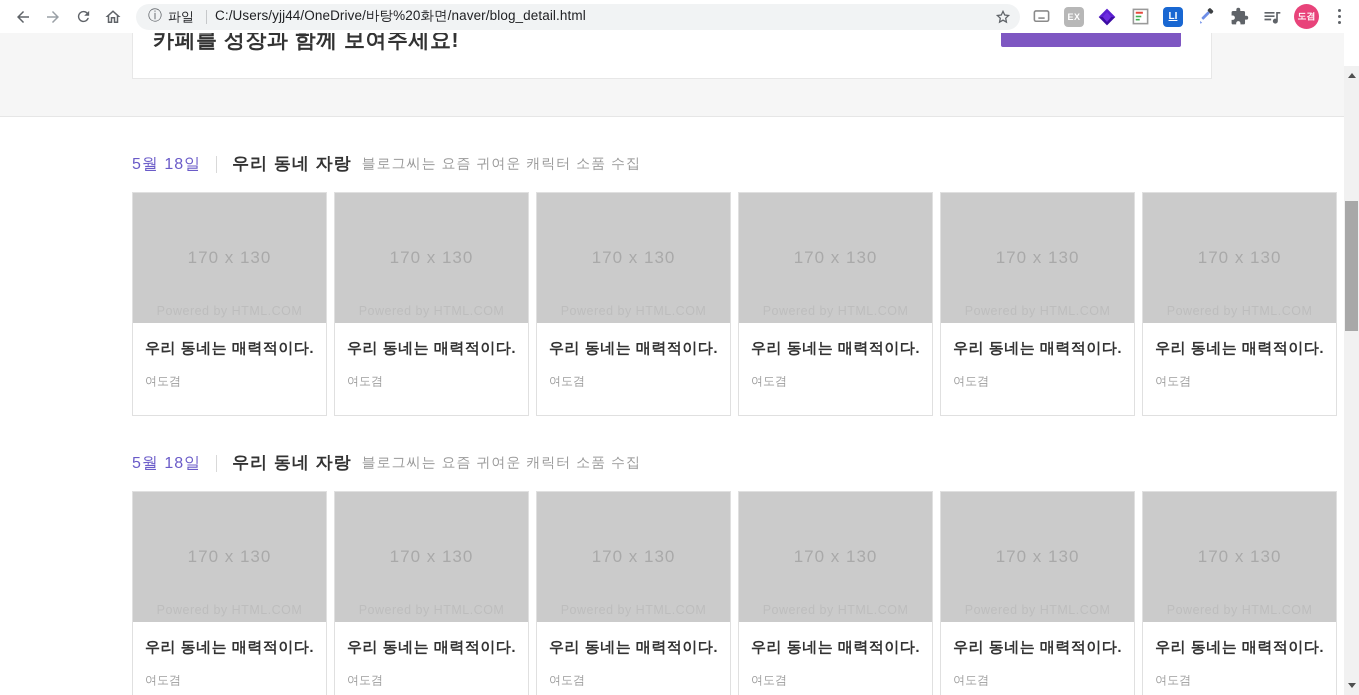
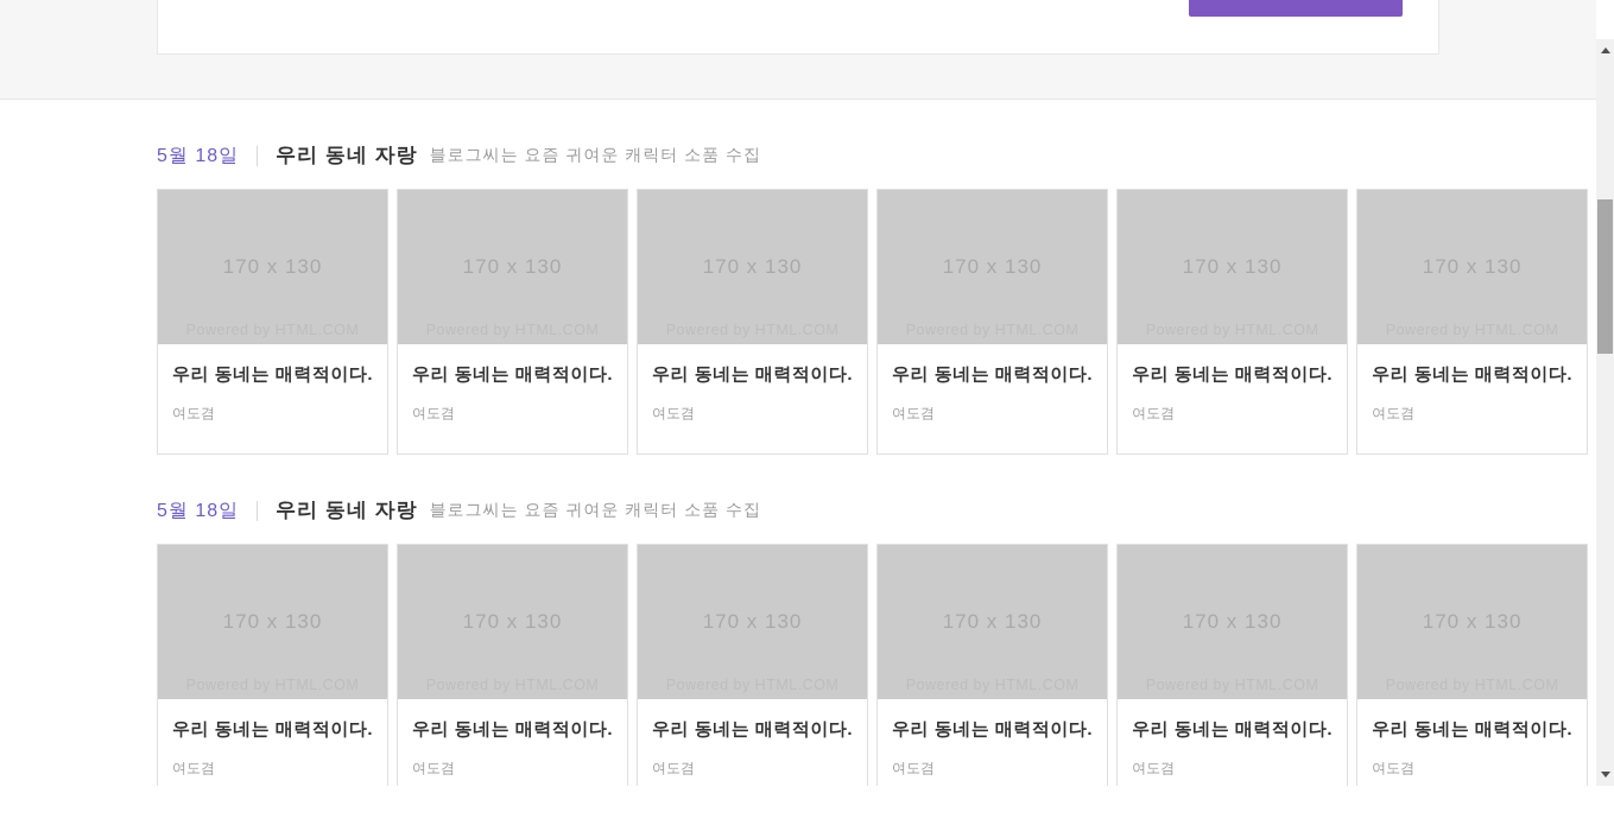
- ⓘ
- 파일
- C:/Users/yjj44/OneDrive/바탕%20화면/naver/blog_detail.html
- EX
- LI
- 도겸
- 카페를 성장과 함께 보여주세요!
  5월 18일
  우리 동네 자랑
  블로그씨는 요즘 귀여운 캐릭터 소품 수집
  170 x 130
  우리 동네는 매력적이다.
  여도겸
  170 x 130
  우리 동네는 매력적이다.
  여도겸
  170 x 130
  우리 동네는 매력적이다.
  여도겸
  170 x 130
  우리 동네는 매력적이다.
  여도겸
  170 x 130
  우리 동네는 매력적이다.
  여도겸
  170 x 130
  우리 동네는 매력적이다.
  여도겸
  5월 18일
  우리 동네 자랑
  블로그씨는 요즘 귀여운 캐릭터 소품 수집
  170 x 130
  우리 동네는 매력적이다.
  여도겸
  170 x 130
  우리 동네는 매력적이다.
  여도겸
  170 x 130
  우리 동네는 매력적이다.
  여도겸
  170 x 130
  우리 동네는 매력적이다.
  여도겸
  170 x 130
  우리 동네는 매력적이다.
  여도겸
  170 x 130
  우리 동네는 매력적이다.
  여도겸
